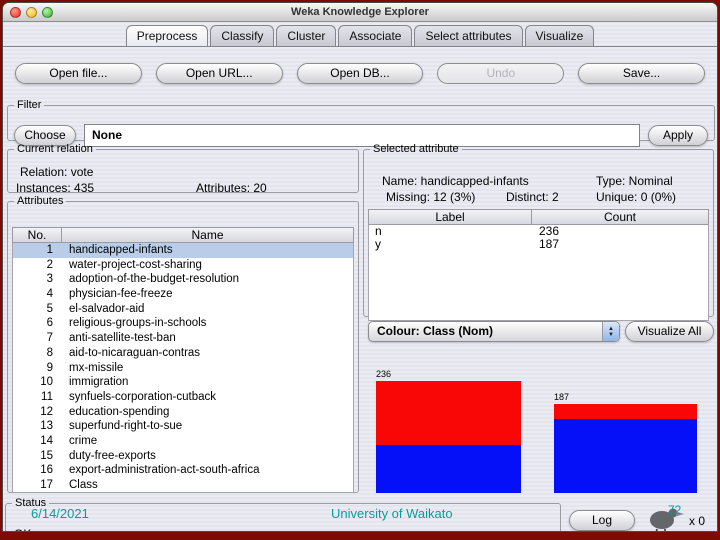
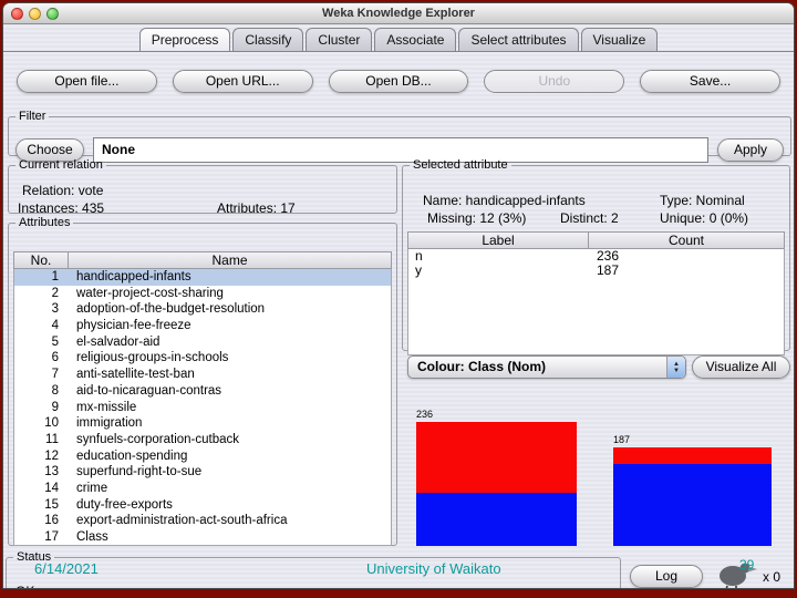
  Weka Knowledge Explorer
  Preprocess
  Classify
  Cluster
  Associate
  Select attributes
  Visualize
  Open file...
  Open URL...
  Open DB...
  Undo
  Save...
  Filter
  Choose
  None
  Apply
  Current relation
  Relation: vote
  Instances: 435
- Attributes: 20
+ Attributes: 17
  Attributes
  No.
  Name
  1
  handicapped-infants
  2
  water-project-cost-sharing
  3
  adoption-of-the-budget-resolution
  4
  physician-fee-freeze
  5
  el-salvador-aid
  6
  religious-groups-in-schools
  7
  anti-satellite-test-ban
  8
  aid-to-nicaraguan-contras
  9
  mx-missile
  10
  immigration
  11
  synfuels-corporation-cutback
  12
  education-spending
  13
  superfund-right-to-sue
  14
  crime
  15
  duty-free-exports
  16
  export-administration-act-south-africa
  17
  Class
  Selected attribute
  Name: handicapped-infants
  Type: Nominal
  Missing: 12 (3%)
  Distinct: 2
  Unique: 0 (0%)
  Label
  Count
  n
  236
  y
  187
  Colour: Class (Nom)
  Visualize All
  236
  187
  Status
  Log
  x 0
  6/14/2021
  University of Waikato
- 72
+ 39
